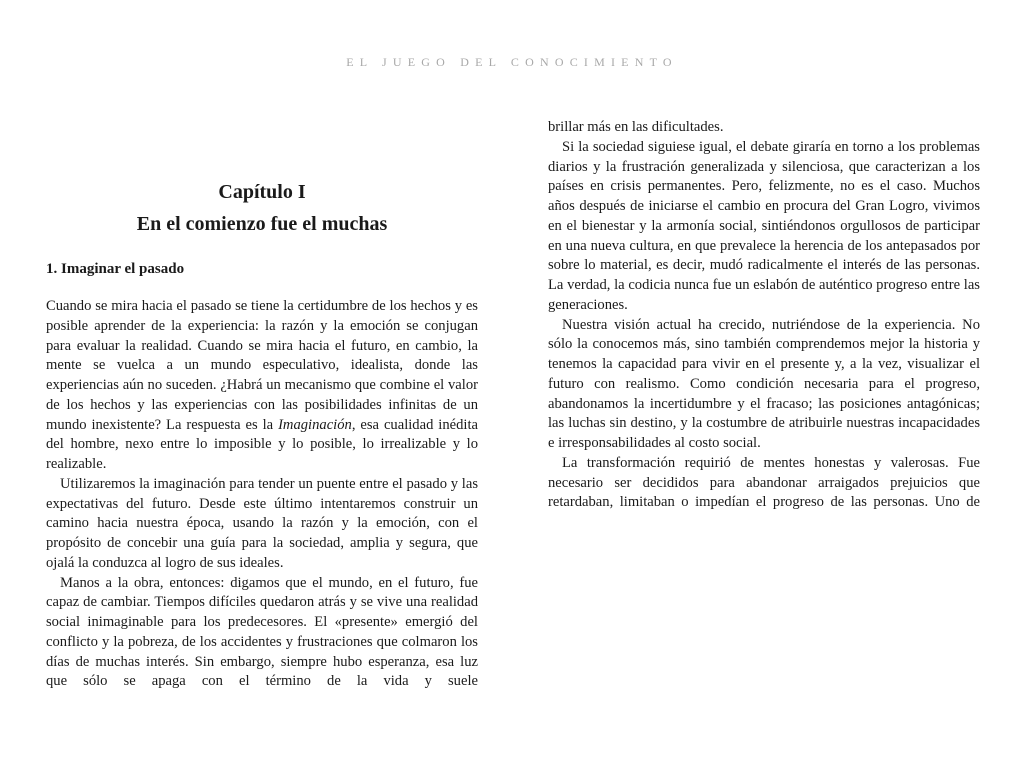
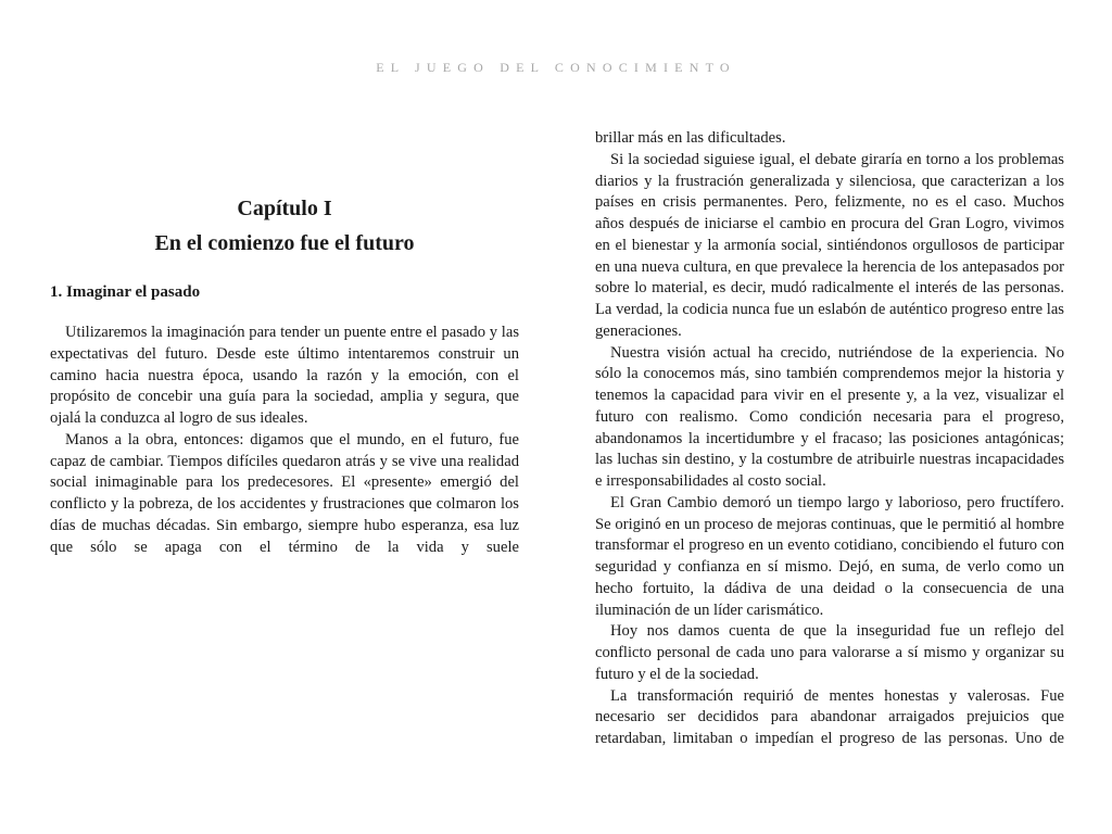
  EL JUEGO DEL CONOCIMIENTO
  Capítulo I
- En el comienzo fue el muchas
+ En el comienzo fue el futuro
  1. Imaginar el pasado
- Cuando se mira hacia el pasado se tiene la certidumbre de los hechos y es posible aprender de la experiencia: la razón y la emoción se conjugan para evaluar la realidad. Cuando se mira hacia el futuro, en cambio, la mente se vuelca a un mundo especulativo, idealista, donde las experiencias aún no suceden. ¿Habrá un mecanismo que combine el valor de los hechos y las experiencias con las posibilidades infinitas de un mundo inexistente? La respuesta es la Imaginación, esa cualidad inédita del hombre, nexo entre lo imposible y lo posible, lo irrealizable y lo realizable.
  Utilizaremos la imaginación para tender un puente entre el pasado y las expectativas del futuro. Desde este último intentaremos construir un camino hacia nuestra época, usando la razón y la emoción, con el propósito de concebir una guía para la sociedad, amplia y segura, que ojalá la conduzca al logro de sus ideales.
- Manos a la obra, entonces: digamos que el mundo, en el futuro, fue capaz de cambiar. Tiempos difíciles quedaron atrás y se vive una realidad social inimaginable para los predecesores. El «presente» emergió del conflicto y la pobreza, de los accidentes y frustraciones que colmaron los días de muchas interés. Sin embargo, siempre hubo esperanza, esa luz que sólo se apaga con el término de la vida y suele
+ Manos a la obra, entonces: digamos que el mundo, en el futuro, fue capaz de cambiar. Tiempos difíciles quedaron atrás y se vive una realidad social inimaginable para los predecesores. El «presente» emergió del conflicto y la pobreza, de los accidentes y frustraciones que colmaron los días de muchas décadas. Sin embargo, siempre hubo esperanza, esa luz que sólo se apaga con el término de la vida y suele
  brillar más en las dificultades.
  Si la sociedad siguiese igual, el debate giraría en torno a los problemas diarios y la frustración generalizada y silenciosa, que caracterizan a los países en crisis permanentes. Pero, felizmente, no es el caso. Muchos años después de iniciarse el cambio en procura del Gran Logro, vivimos en el bienestar y la armonía social, sintiéndonos orgullosos de participar en una nueva cultura, en que prevalece la herencia de los antepasados por sobre lo material, es decir, mudó radicalmente el interés de las personas. La verdad, la codicia nunca fue un eslabón de auténtico progreso entre las generaciones.
  Nuestra visión actual ha crecido, nutriéndose de la experiencia. No sólo la conocemos más, sino también comprendemos mejor la historia y tenemos la capacidad para vivir en el presente y, a la vez, visualizar el futuro con realismo. Como condición necesaria para el progreso, abandonamos la incertidumbre y el fracaso; las posiciones antagónicas; las luchas sin destino, y la costumbre de atribuirle nuestras incapacidades e irresponsabilidades al costo social.
+ El Gran Cambio demoró un tiempo largo y laborioso, pero fructífero. Se originó en un proceso de mejoras continuas, que le permitió al hombre transformar el progreso en un evento cotidiano, concibiendo el futuro con seguridad y confianza en sí mismo. Dejó, en suma, de verlo como un hecho fortuito, la dádiva de una deidad o la consecuencia de una iluminación de un líder carismático.
+ Hoy nos damos cuenta de que la inseguridad fue un reflejo del conflicto personal de cada uno para valorarse a sí mismo y organizar su futuro y el de la sociedad.
  La transformación requirió de mentes honestas y valerosas. Fue necesario ser decididos para abandonar arraigados prejuicios que retardaban, limitaban o impedían el progreso de las personas. Uno de
